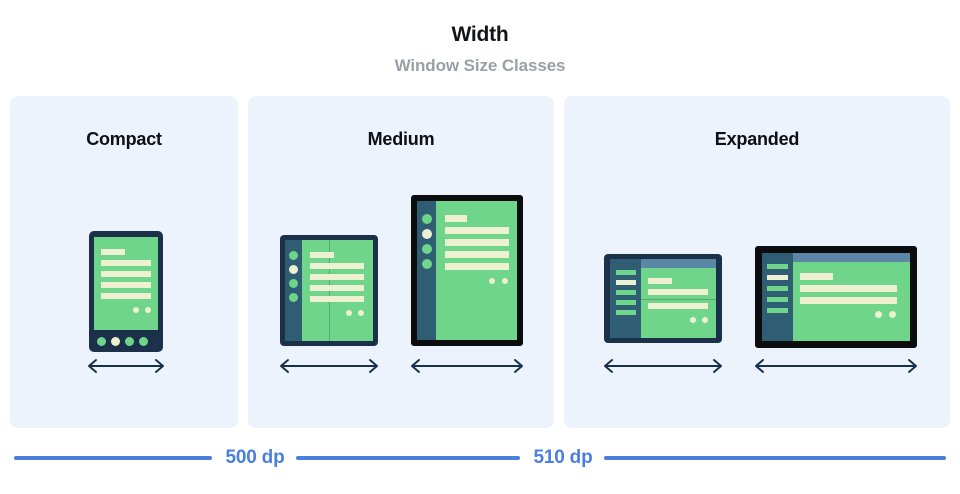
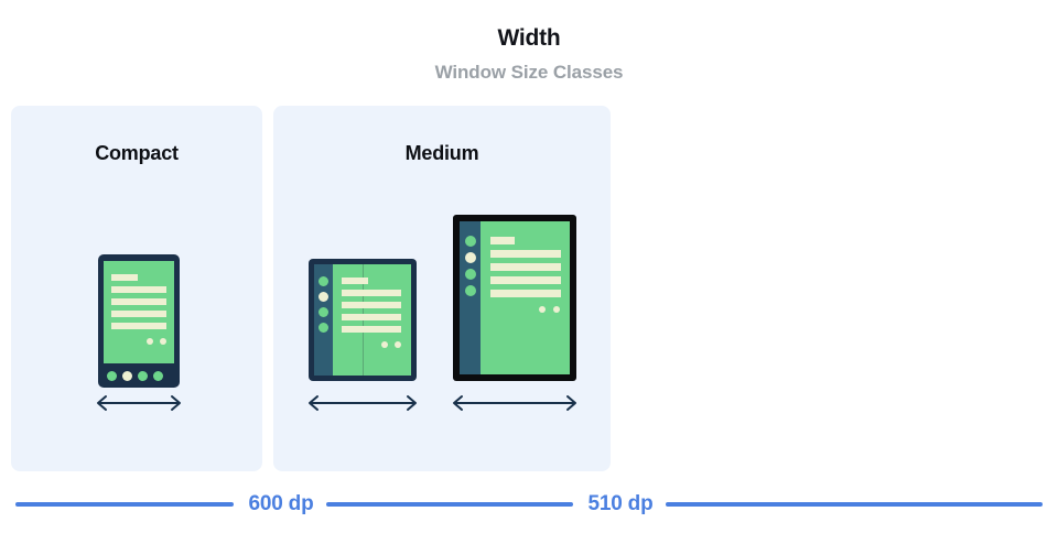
  Width
  Window Size Classes
  Compact
  Medium
- Expanded
- 500 dp
+ 600 dp
  510 dp
